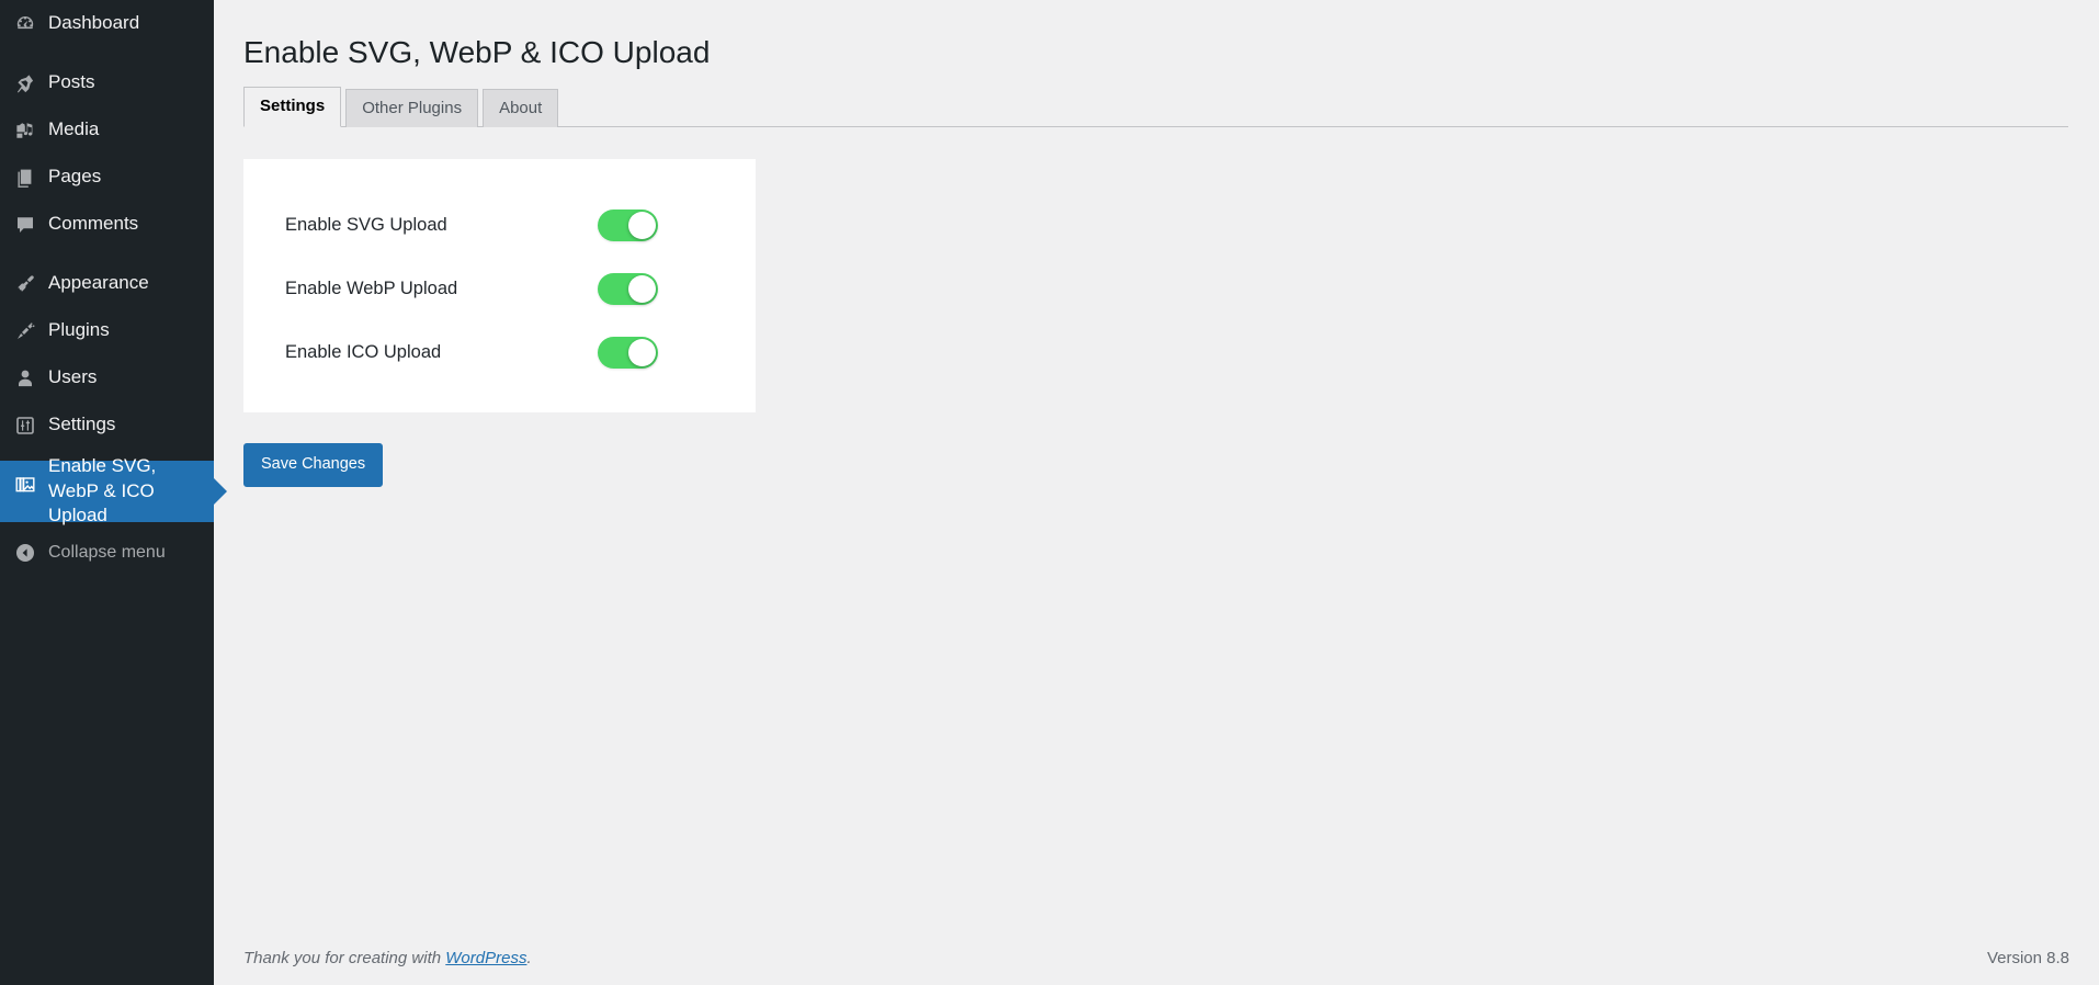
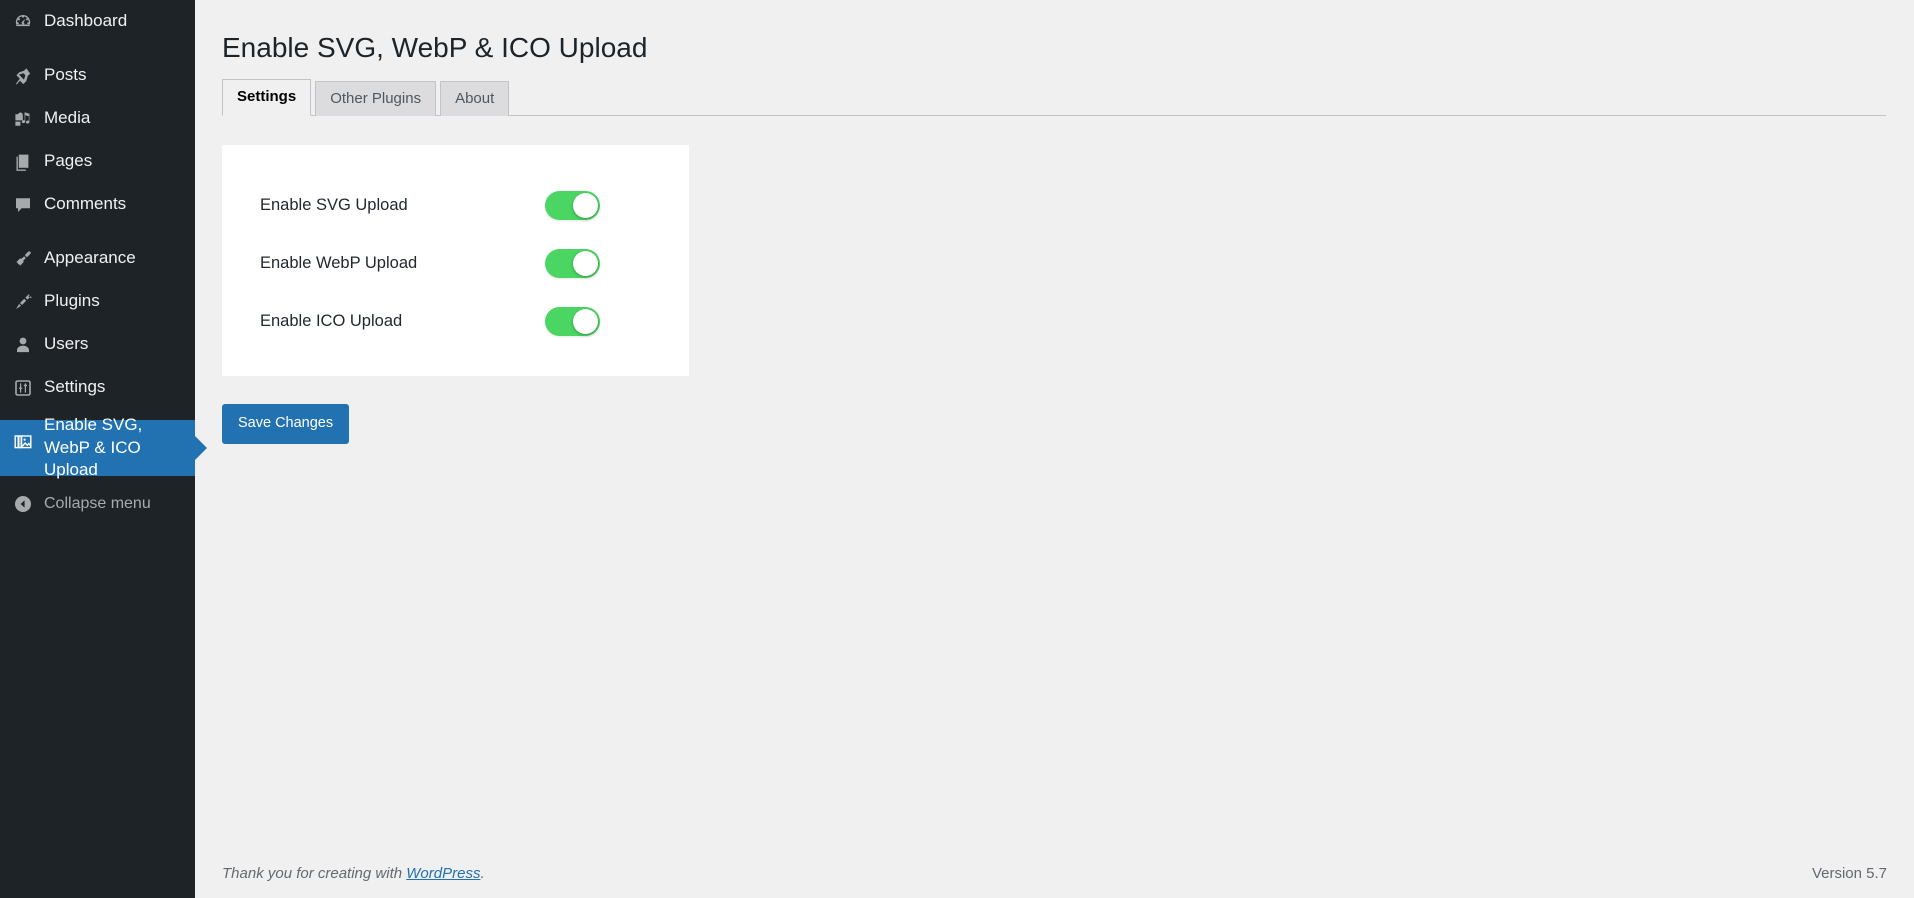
  Dashboard
  Posts
  Media
  Pages
  Comments
  Appearance
  Plugins
  Users
  Settings
  Enable SVG, WebP & ICO Upload
  Collapse menu
  Enable SVG, WebP & ICO Upload
  Settings
  Other Plugins
  About
  Enable SVG Upload
  Enable WebP Upload
  Enable ICO Upload
  Save Changes
  Thank you for creating with WordPress.
- Version 8.8
+ Version 5.7
